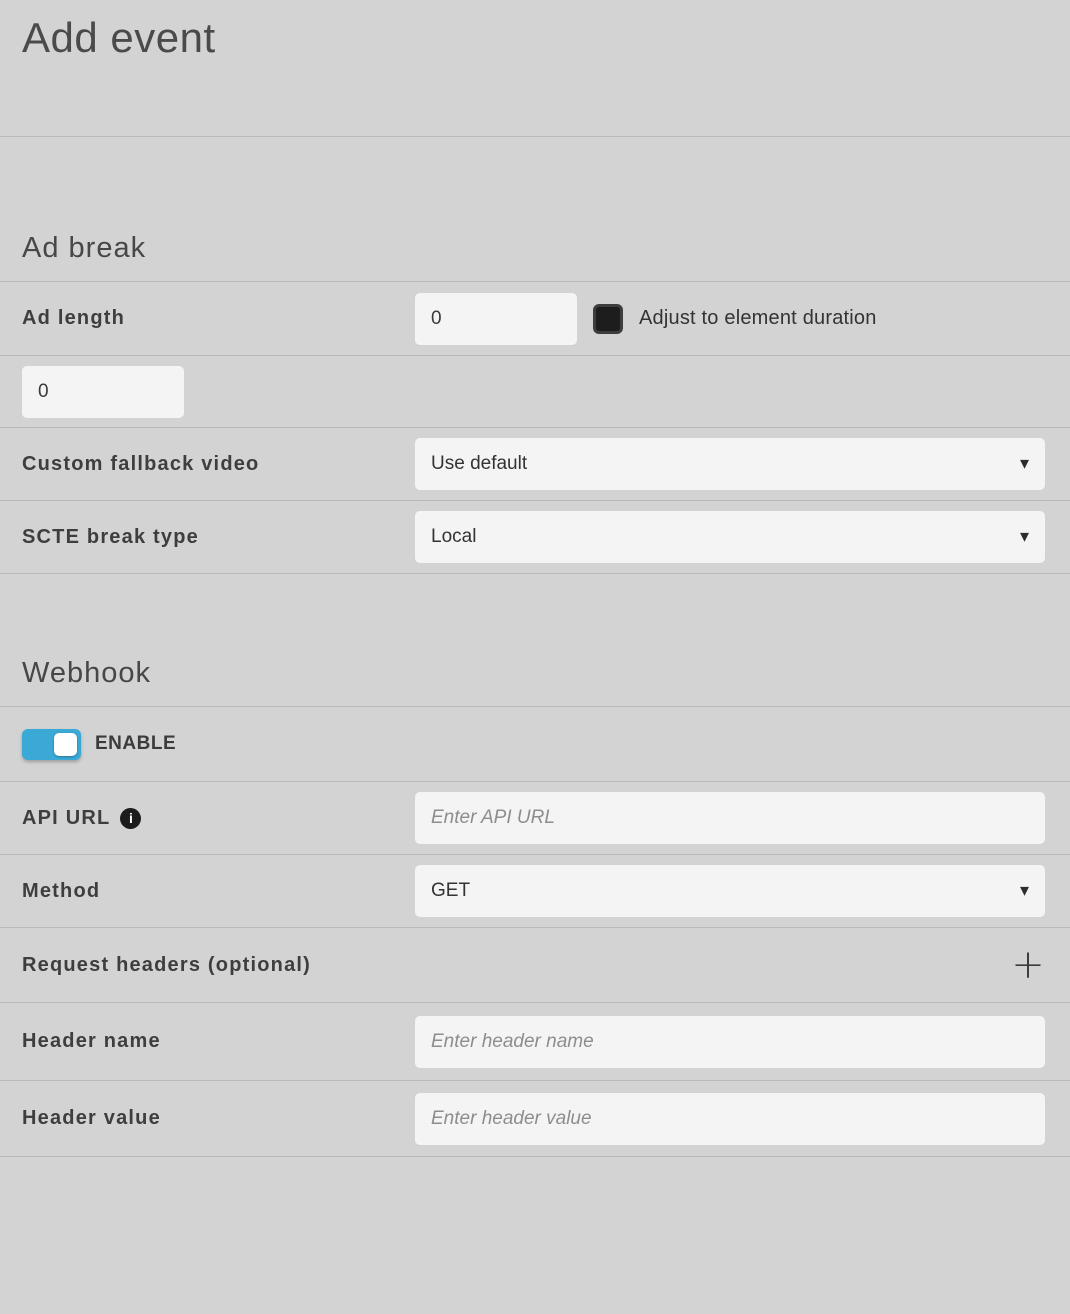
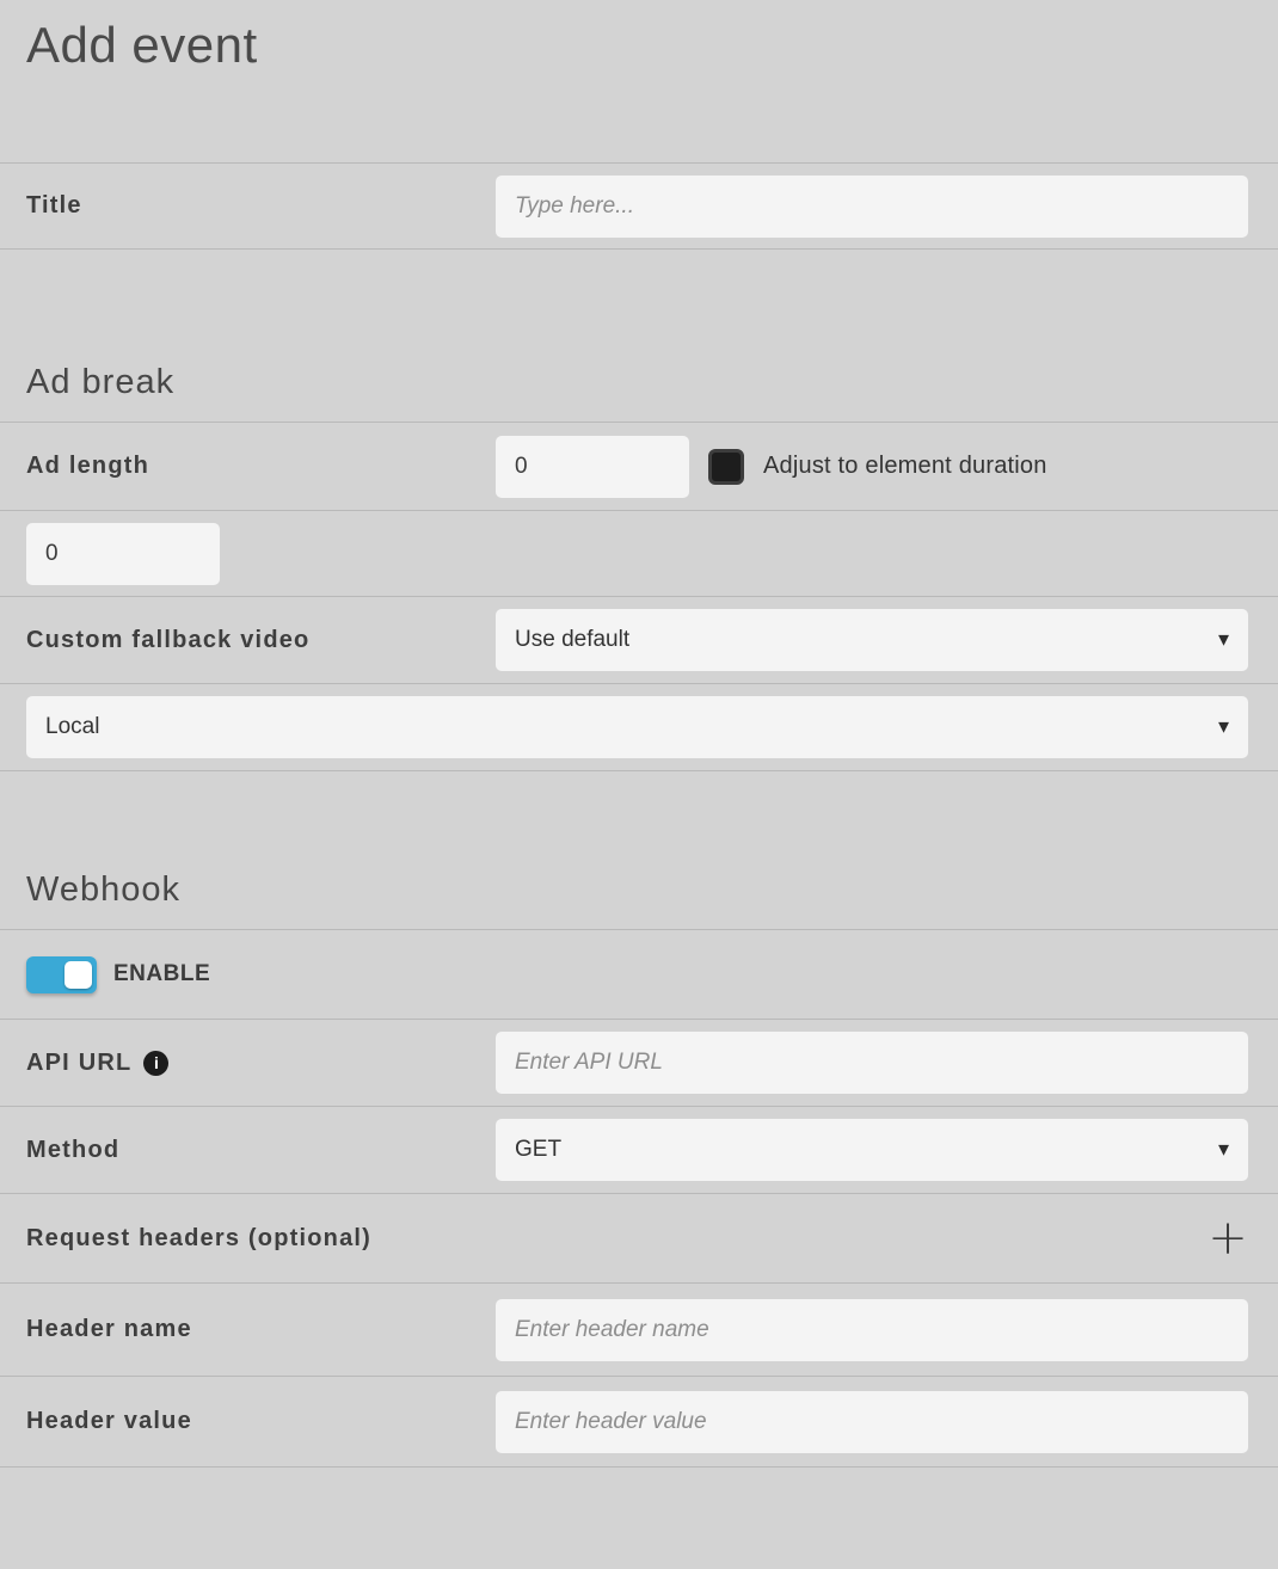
  Add event
+ Title
+ Type here...
  Ad break
  Ad length
  0
  Adjust to element duration
  0
  Custom fallback video
  Use default
  ▾
- SCTE break type
  Local
  ▾
  Webhook
  ENABLE
  API URL
  i
  Enter API URL
  Method
  GET
  ▾
  Request headers (optional)
  +
  Header name
  Enter header name
  Header value
  Enter header value
